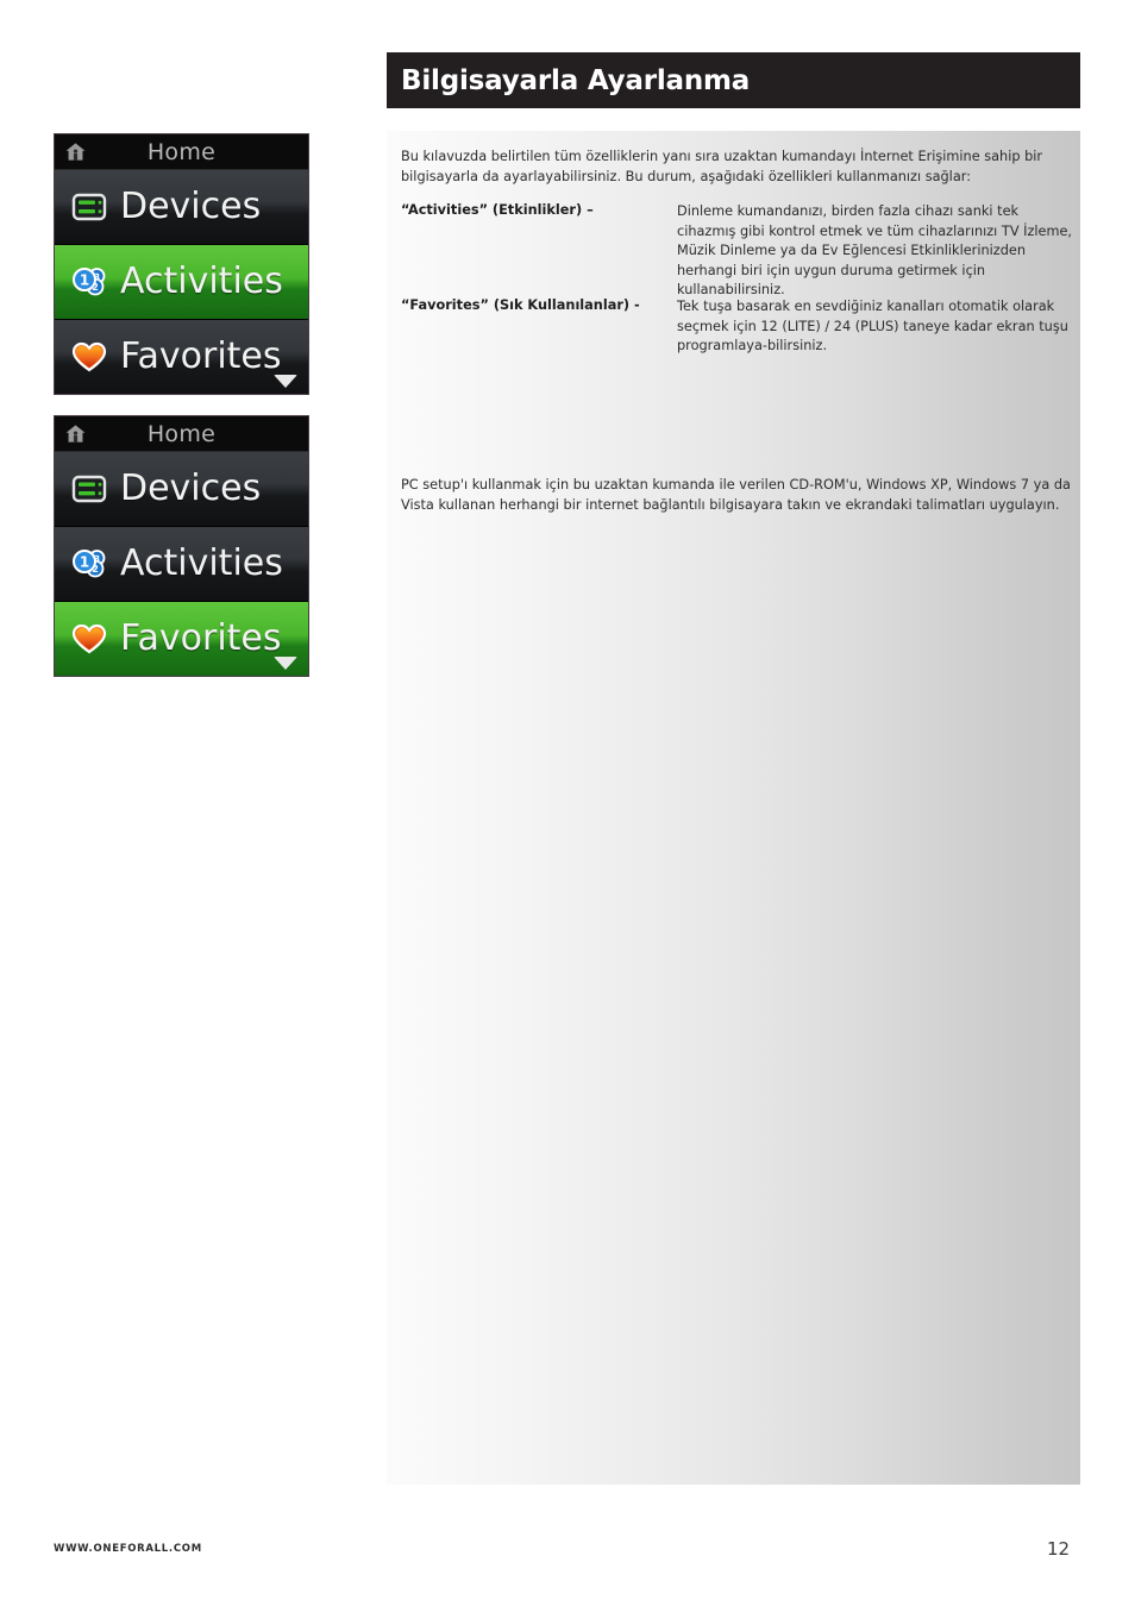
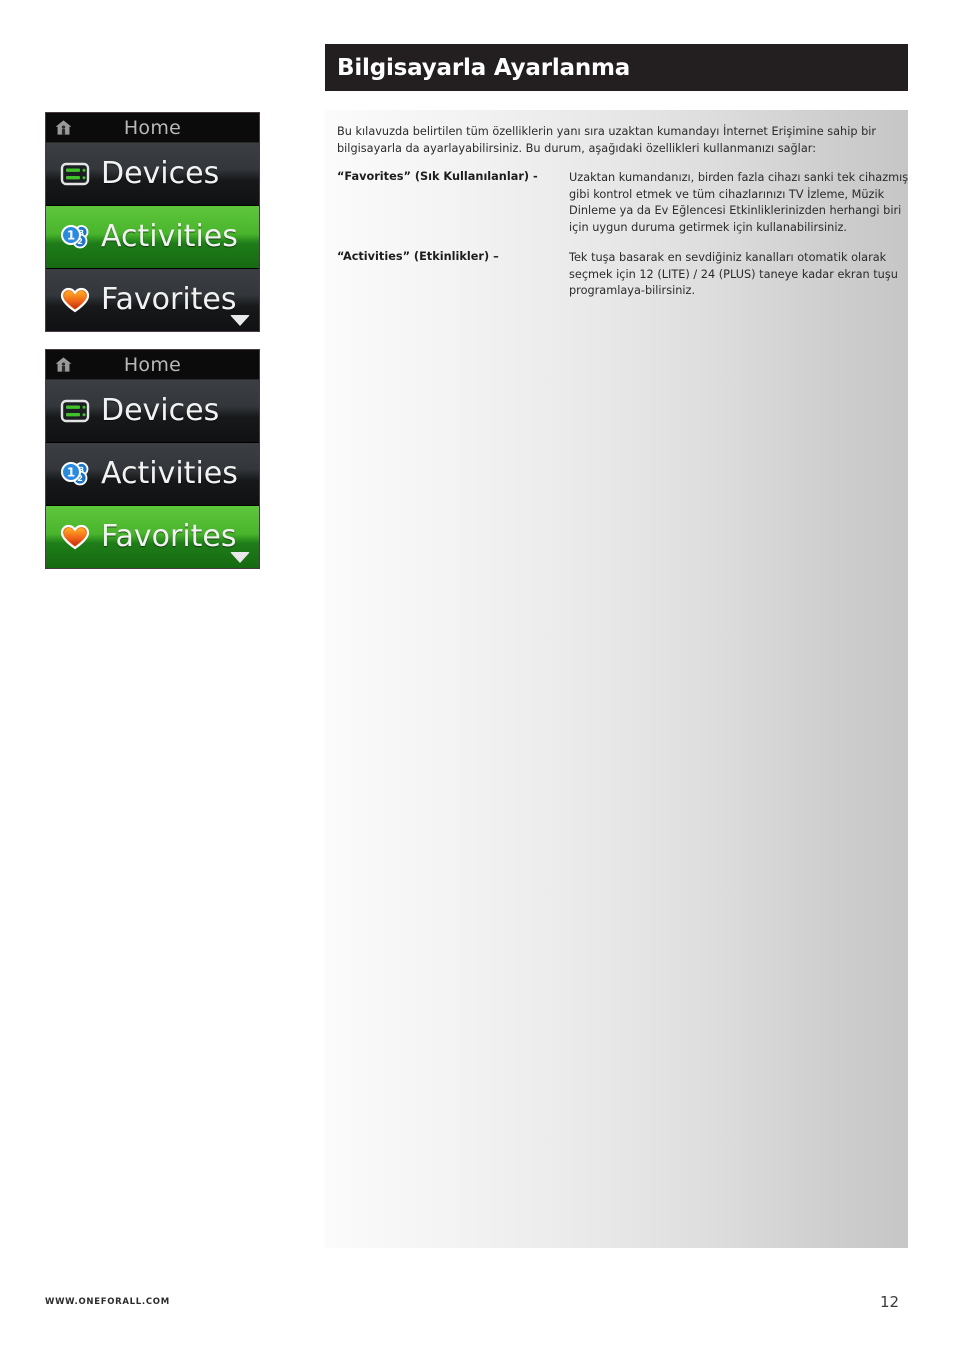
  Home
  Devices
  3
  2
  1
  Activities
  Favorites
  Home
  Devices
  3
  2
  1
  Activities
  Favorites
  Bilgisayarla Ayarlanma
  Bu kılavuzda belirtilen tüm özelliklerin yanı sıra uzaktan kumandayı İnternet Erişimine sahip bir bilgisayarla da ayarlayabilirsiniz. Bu durum, aşağıdaki özellikleri kullanmanızı sağlar:
- “Activities” (Etkinlikler) –
+ “Favorites” (Sık Kullanılanlar) -
- Dinleme kumandanızı, birden fazla cihazı sanki tek cihazmış gibi kontrol etmek ve tüm cihazlarınızı TV İzleme, Müzik Dinleme ya da Ev Eğlencesi Etkinliklerinizden herhangi biri için uygun duruma getirmek için kullanabilirsiniz.
+ Uzaktan kumandanızı, birden fazla cihazı sanki tek cihazmış gibi kontrol etmek ve tüm cihazlarınızı TV İzleme, Müzik Dinleme ya da Ev Eğlencesi Etkinliklerinizden herhangi biri için uygun duruma getirmek için kullanabilirsiniz.
- “Favorites” (Sık Kullanılanlar) -
+ “Activities” (Etkinlikler) –
  Tek tuşa basarak en sevdiğiniz kanalları otomatik olarak seçmek için 12 (LITE) / 24 (PLUS) taneye kadar ekran tuşu programlaya-bilirsiniz.
- PC setup'ı kullanmak için bu uzaktan kumanda ile verilen CD-ROM'u, Windows XP, Windows 7 ya da Vista kullanan herhangi bir internet bağlantılı bilgisayara takın ve ekrandaki talimatları uygulayın.
  WWW.ONEFORALL.COM
  12
